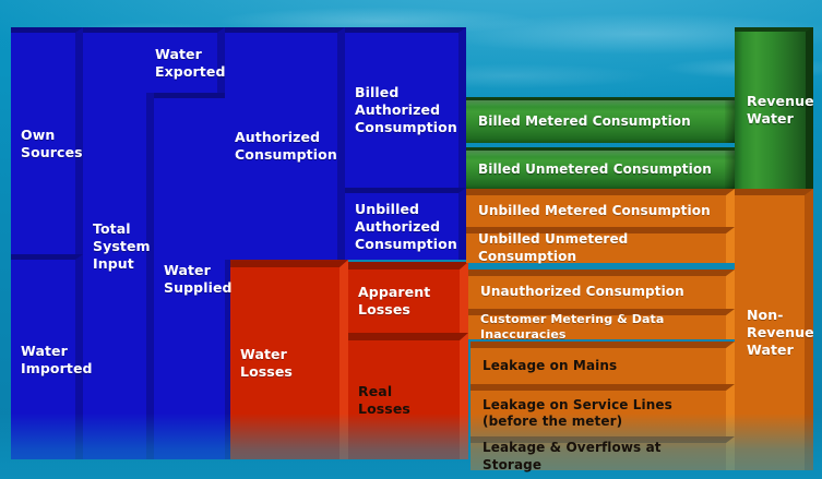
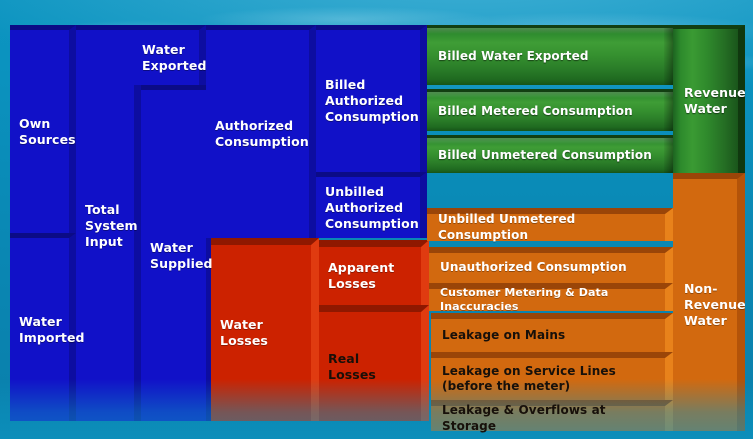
  Own
  Sources
  Water
  Imported
  Total
  System
  Input
  Water
  Exported
  Water
  Supplied
  Authorized
  Consumption
  Water
  Losses
  Billed
  Authorized
  Consumption
  Unbilled
  Authorized
  Consumption
  Apparent
  Losses
  Real
  Losses
+ Billed Water Exported
  Billed Metered Consumption
  Billed Unmetered Consumption
- Unbilled Metered Consumption
  Unbilled Unmetered Consumption
  Unauthorized Consumption
  Customer Metering & Data Inaccuracies
  Leakage on Mains
  Leakage on Service Lines
  (before the meter)
  Leakage & Overflows at Storage
  Revenue
  Water
  Non-
  Revenue
  Water
